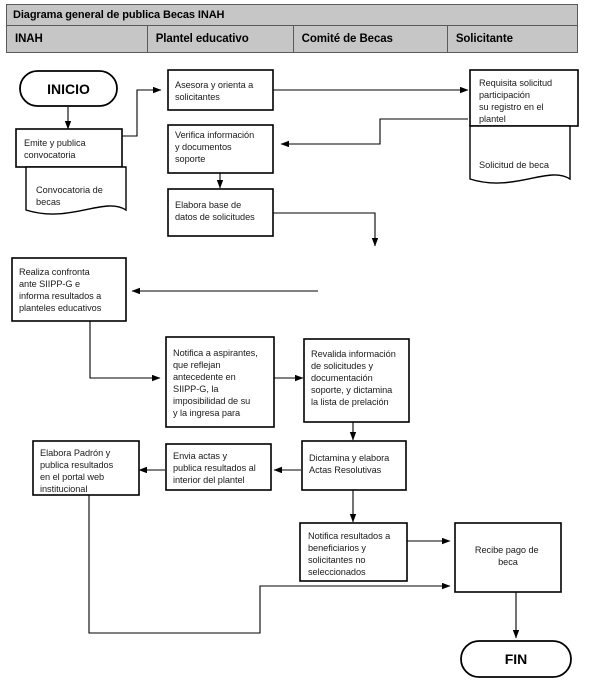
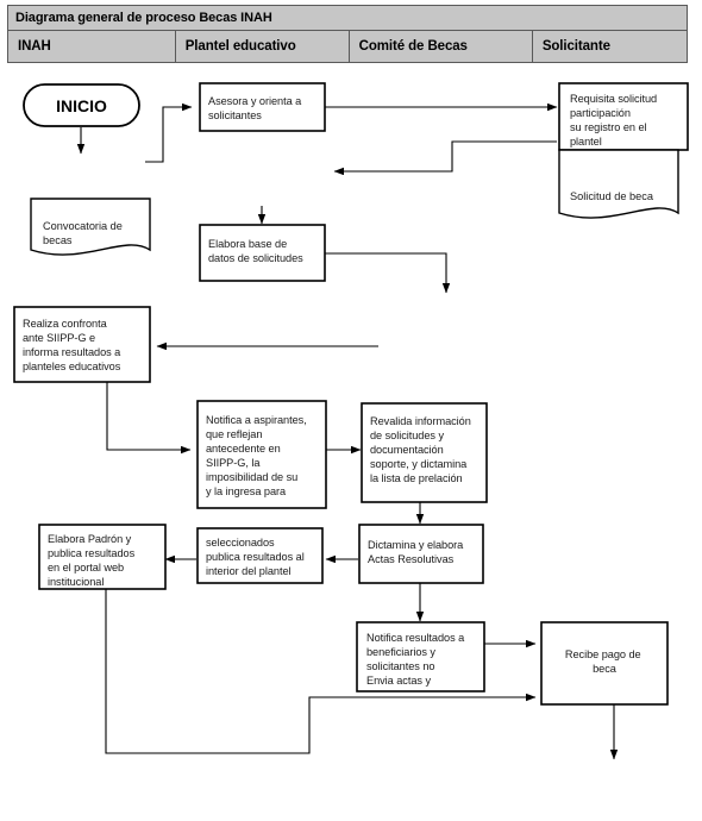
- Diagrama general de publica Becas INAH
+ Diagrama general de proceso Becas INAH
  INAH	Plantel educativo	Comité de Becas	Solicitante
  INICIO
- Emite y publica convocatoria
  Convocatoria de becas
  Asesora y orienta a solicitantes
  Requisita solicitud participación su registro en el plantel
  Solicitud de beca
- Verifica información y documentos soporte
  Elabora base de datos de solicitudes
  Realiza confronta ante SIIPP-G e informa resultados a planteles educativos
  Notifica a aspirantes, que reflejan antecedente en SIIPP-G, la imposibilidad de su y la ingresa para
  Revalida información de solicitudes y documentación soporte, y dictamina la lista de prelación
  Dictamina y elabora Actas Resolutivas
- Envia actas y publica resultados al interior del plantel
+ seleccionados publica resultados al interior del plantel
  Elabora Padrón y publica resultados en el portal web institucional
- Notifica resultados a beneficiarios y solicitantes no seleccionados
+ Notifica resultados a beneficiarios y solicitantes no Envia actas y
  Recibe pago de beca
- FIN
